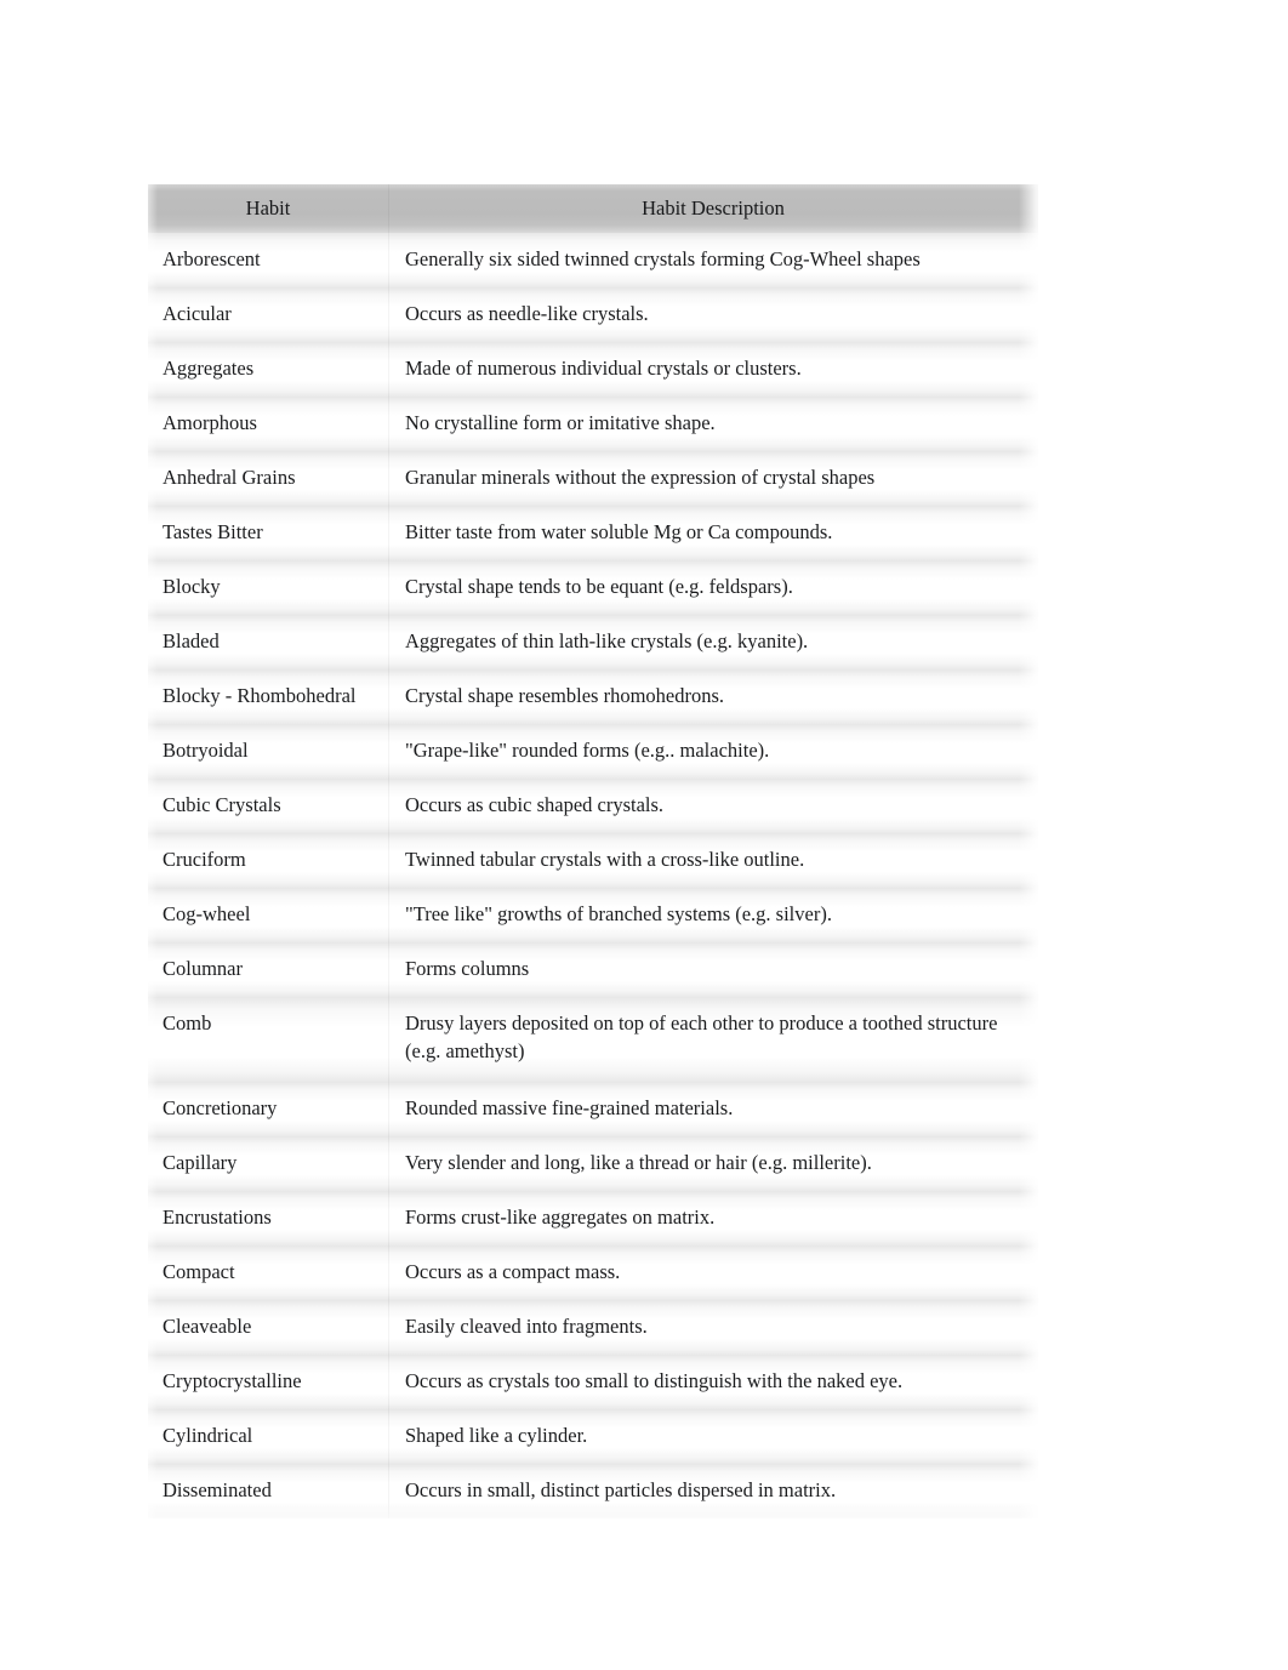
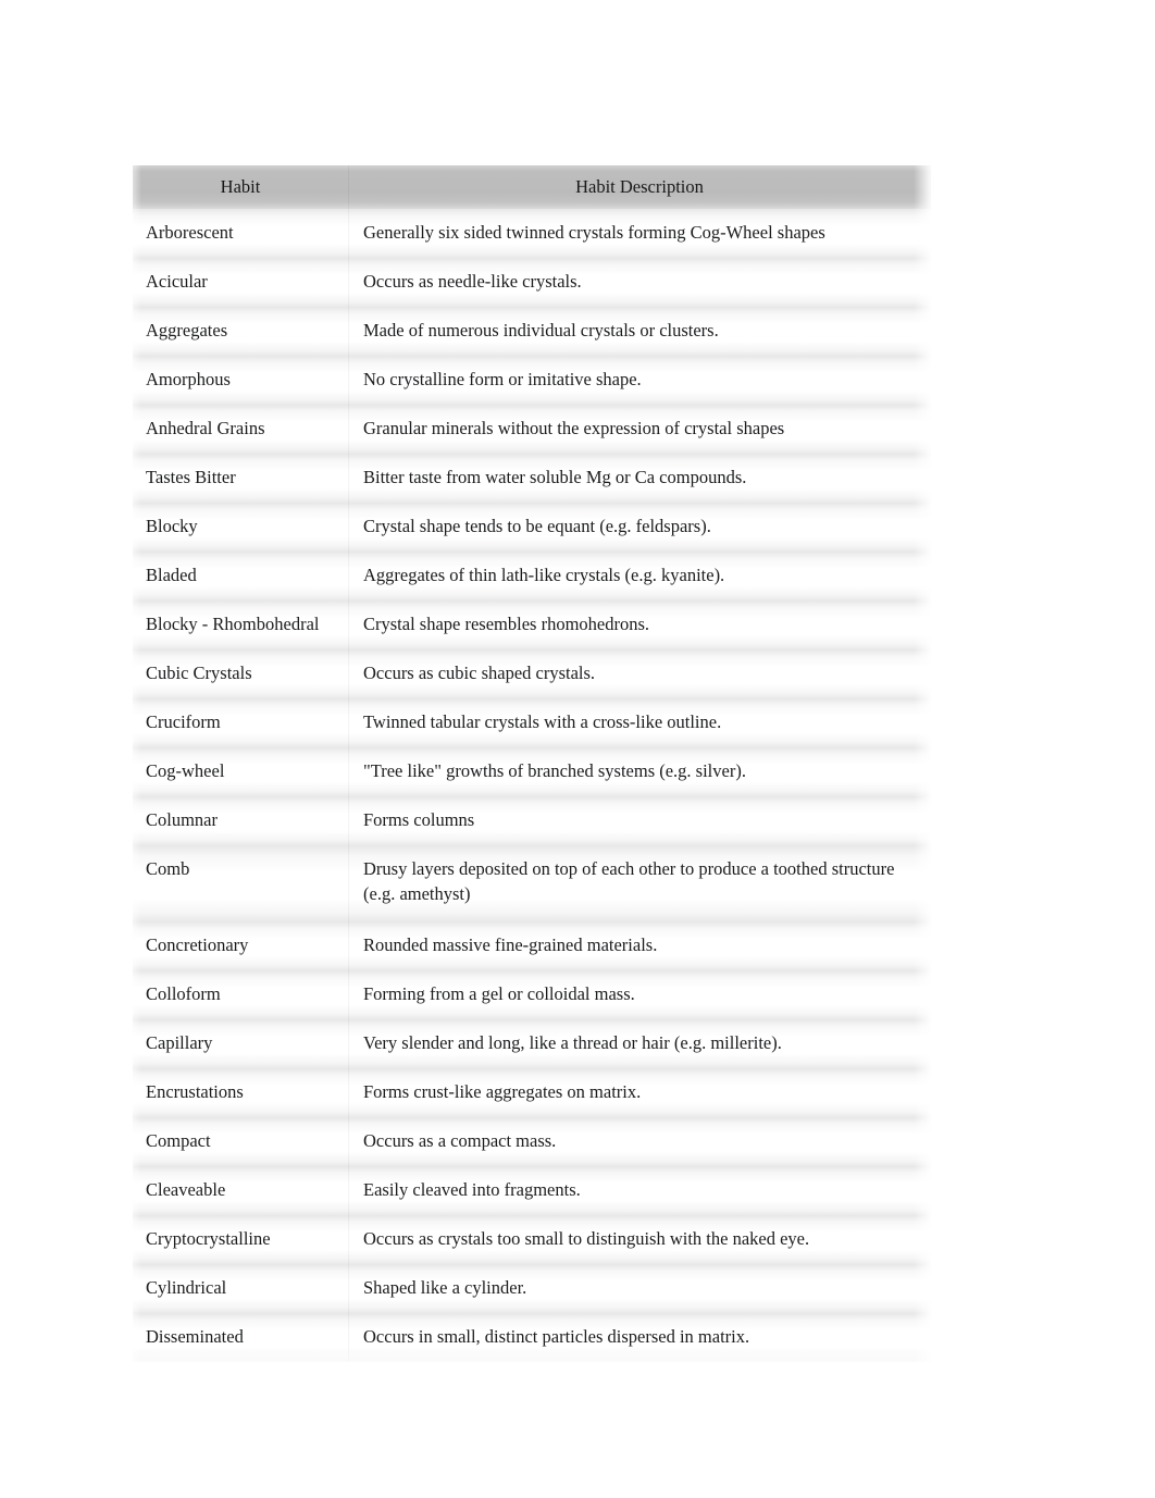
  Habit	Habit Description
  Arborescent	Generally six sided twinned crystals forming Cog-Wheel shapes
  Acicular	Occurs as needle-like crystals.
  Aggregates	Made of numerous individual crystals or clusters.
  Amorphous	No crystalline form or imitative shape.
  Anhedral Grains	Granular minerals without the expression of crystal shapes
  Tastes Bitter	Bitter taste from water soluble Mg or Ca compounds.
  Blocky	Crystal shape tends to be equant (e.g. feldspars).
  Bladed	Aggregates of thin lath-like crystals (e.g. kyanite).
  Blocky - Rhombohedral	Crystal shape resembles rhomohedrons.
- Botryoidal	"Grape-like" rounded forms (e.g.. malachite).
  Cubic Crystals	Occurs as cubic shaped crystals.
  Cruciform	Twinned tabular crystals with a cross-like outline.
  Cog-wheel	"Tree like" growths of branched systems (e.g. silver).
  Columnar	Forms columns
  Comb	Drusy layers deposited on top of each other to produce a toothed structure (e.g. amethyst)
  Concretionary	Rounded massive fine-grained materials.
+ Colloform	Forming from a gel or colloidal mass.
  Capillary	Very slender and long, like a thread or hair (e.g. millerite).
  Encrustations	Forms crust-like aggregates on matrix.
  Compact	Occurs as a compact mass.
  Cleaveable	Easily cleaved into fragments.
  Cryptocrystalline	Occurs as crystals too small to distinguish with the naked eye.
  Cylindrical	Shaped like a cylinder.
  Disseminated	Occurs in small, distinct particles dispersed in matrix.
